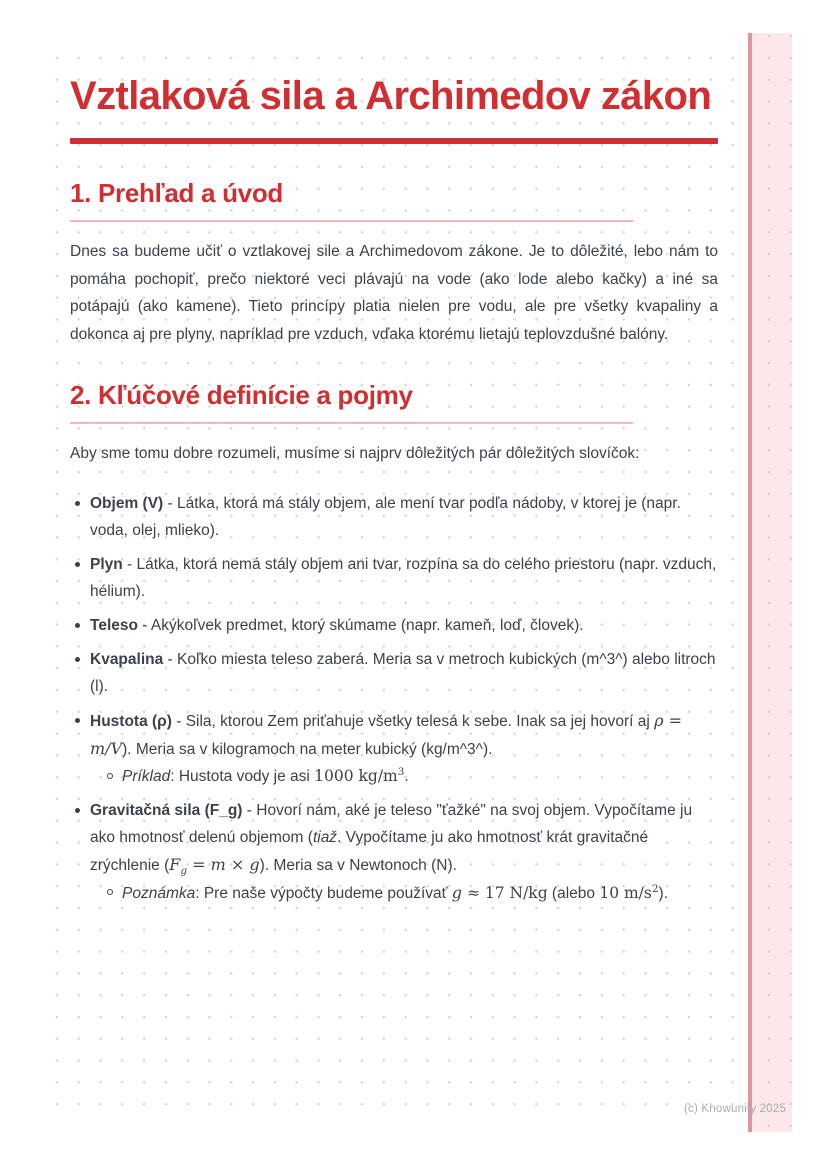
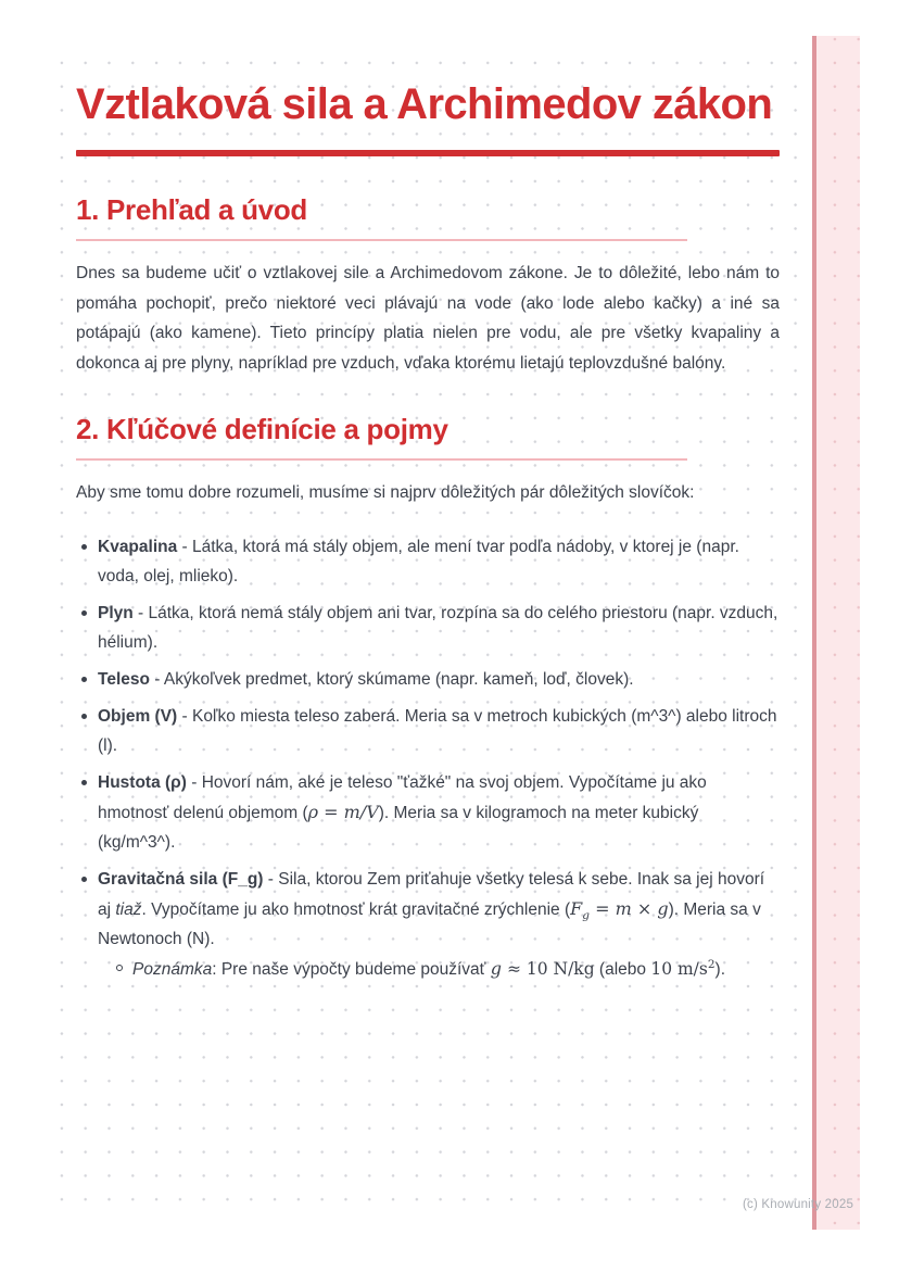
  Vztlaková sila a Archimedov zákon
  1. Prehľad a úvod
  Dnes sa budeme učiť o vztlakovej sile a Archimedovom zákone. Je to dôležité, lebo nám to pomáha pochopiť, prečo niektoré veci plávajú na vode (ako lode alebo kačky) a iné sa potápajú (ako kamene). Tieto princípy platia nielen pre vodu, ale pre všetky kvapaliny a dokonca aj pre plyny, napríklad pre vzduch, vďaka ktorému lietajú teplovzdušné balóny.
  2. Kľúčové definície a pojmy
  Aby sme tomu dobre rozumeli, musíme si najprv dôležitých pár dôležitých slovíčok:
- Objem (V) - Látka, ktorá má stály objem, ale mení tvar podľa nádoby, v ktorej je (napr. voda, olej, mlieko).
+ Kvapalina - Látka, ktorá má stály objem, ale mení tvar podľa nádoby, v ktorej je (napr. voda, olej, mlieko).
  Plyn - Látka, ktorá nemá stály objem ani tvar, rozpína sa do celého priestoru (napr. vzduch, hélium).
  Teleso - Akýkoľvek predmet, ktorý skúmame (napr. kameň, loď, človek).
- Kvapalina - Koľko miesta teleso zaberá. Meria sa v metroch kubických (m^3^) alebo litroch (l).
+ Objem (V) - Koľko miesta teleso zaberá. Meria sa v metroch kubických (m^3^) alebo litroch (l).
- Hustota (ρ) - Sila, ktorou Zem priťahuje všetky telesá k sebe. Inak sa jej hovorí aj ρ = m/V). Meria sa v kilogramoch na meter kubický (kg/m^3^).
+ Hustota (ρ) - Hovorí nám, aké je teleso "ťažké" na svoj objem. Vypočítame ju ako hmotnosť delenú objemom (ρ = m/V). Meria sa v kilogramoch na meter kubický (kg/m^3^).
- Príklad: Hustota vody je asi 1000 kg/m3.
- Gravitačná sila (F_g) - Hovorí nám, aké je teleso "ťažké" na svoj objem. Vypočítame ju ako hmotnosť delenú objemom (tiaž. Vypočítame ju ako hmotnosť krát gravitačné zrýchlenie (Fg = m × g). Meria sa v Newtonoch (N).
+ Gravitačná sila (F_g) - Sila, ktorou Zem priťahuje všetky telesá k sebe. Inak sa jej hovorí aj tiaž. Vypočítame ju ako hmotnosť krát gravitačné zrýchlenie (Fg = m × g). Meria sa v Newtonoch (N).
- Poznámka: Pre naše výpočty budeme používať g ≈ 17 N/kg (alebo 10 m/s2).
+ Poznámka: Pre naše výpočty budeme používať g ≈ 10 N/kg (alebo 10 m/s2).
  (c) Knowunity 2025
